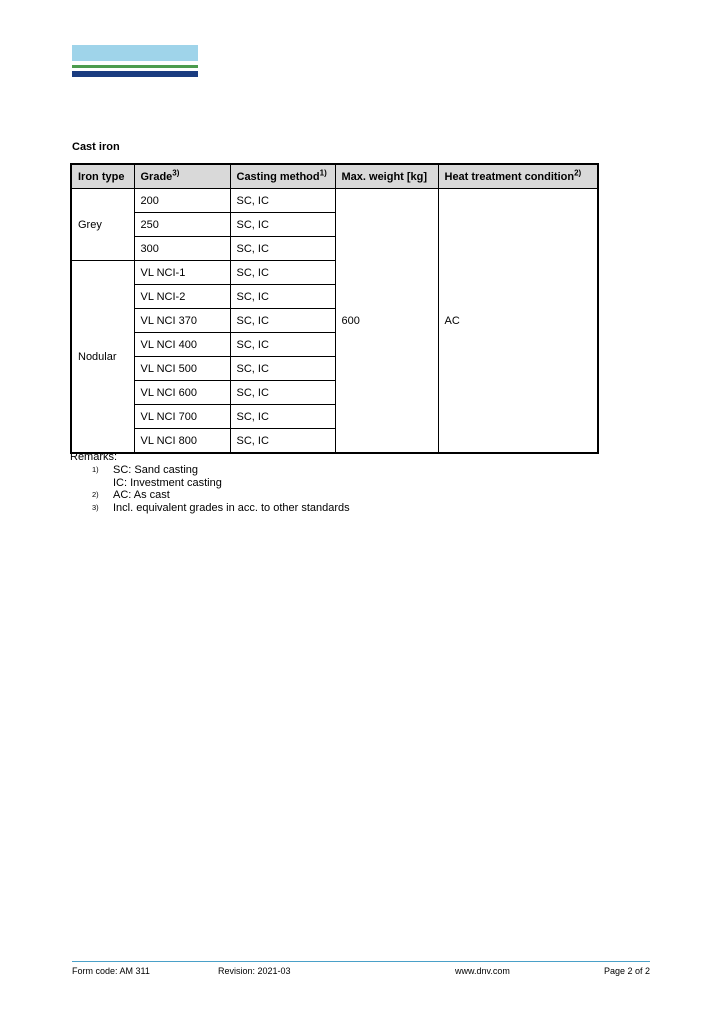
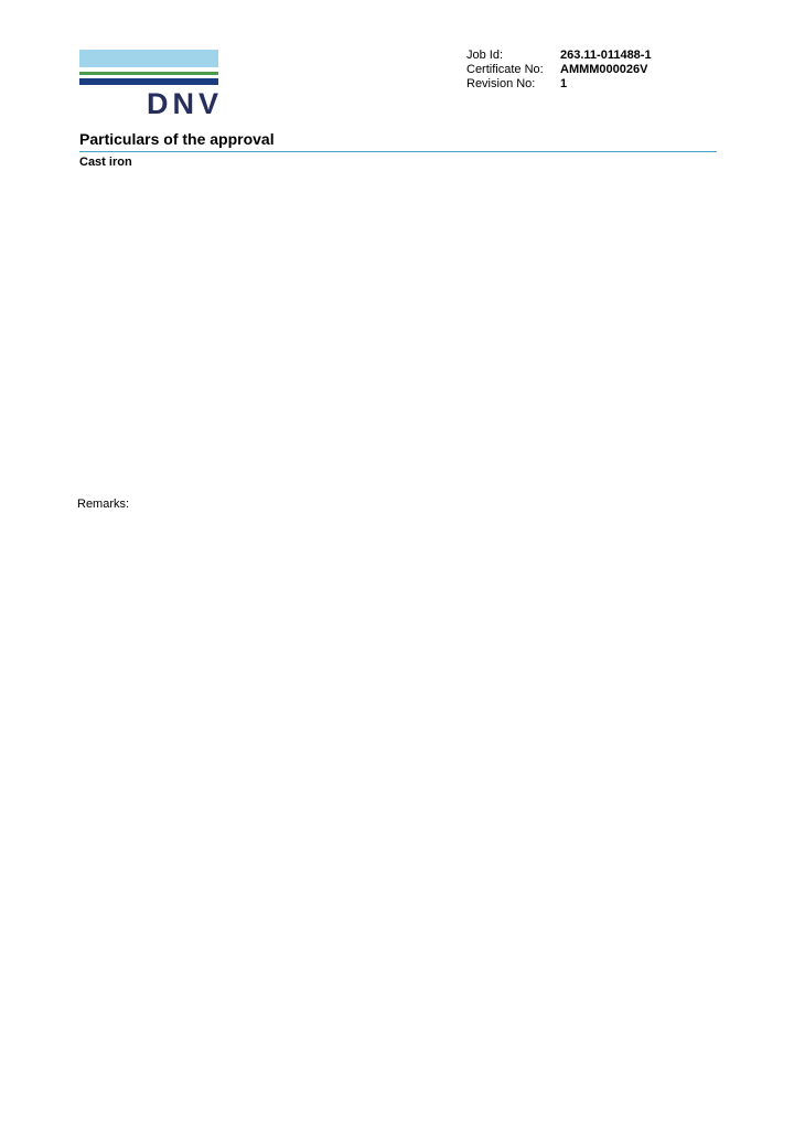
+ DNV
+ Job Id: 263.11-011488-1
+ Certificate No: AMMM000026V
+ Revision No: 1
+ Particulars of the approval
  Cast iron
- Iron type	Grade3)	Casting method1)	Max. weight [kg]	Heat treatment condition2)
- Grey	200	SC, IC	600	AC
- 250	SC, IC
- 300	SC, IC
- Nodular	VL NCI-1	SC, IC
- VL NCI-2	SC, IC
- VL NCI 370	SC, IC
- VL NCI 400	SC, IC
- VL NCI 500	SC, IC
- VL NCI 600	SC, IC
- VL NCI 700	SC, IC
- VL NCI 800	SC, IC
  Remarks:
- 1)
- SC: Sand casting
- IC: Investment casting
- 2)
- AC: As cast
- 3)
- Incl. equivalent grades in acc. to other standards
- Form code: AM 311
- Revision: 2021-03
- www.dnv.com
- Page 2 of 2
